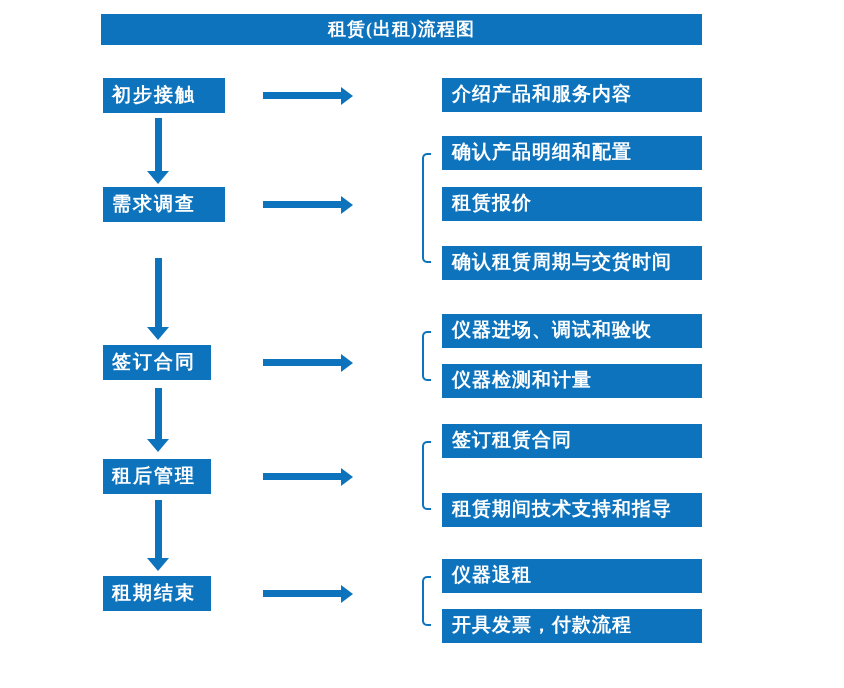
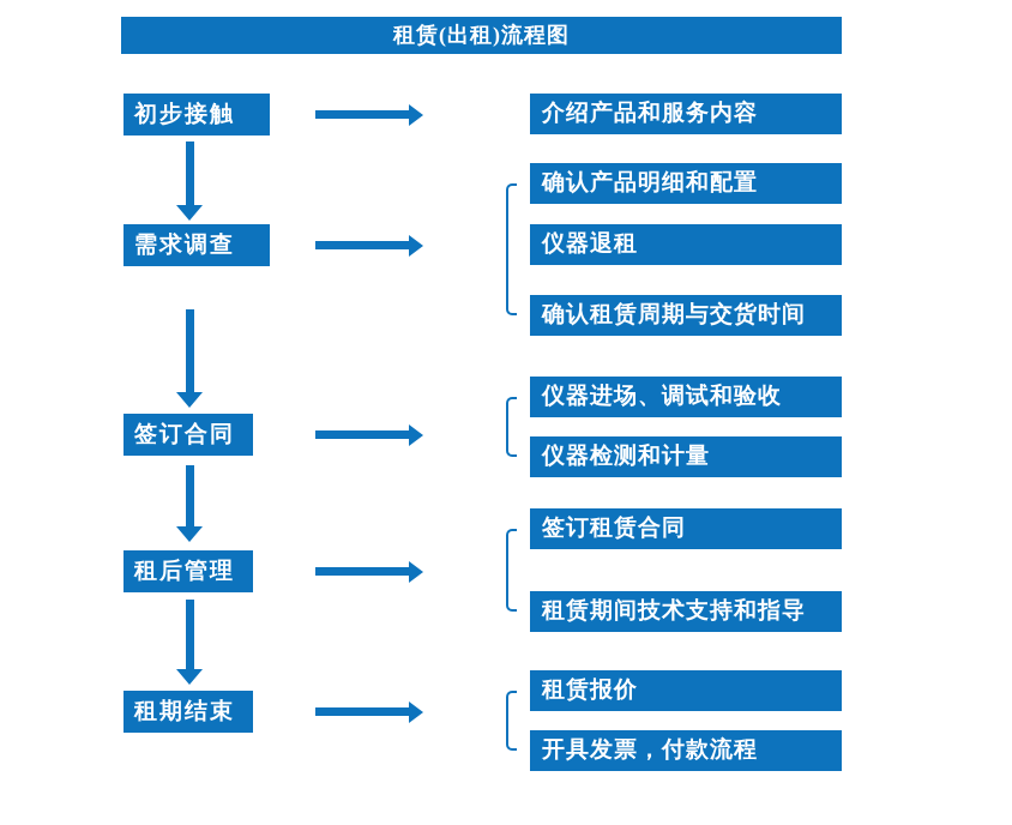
  租赁(出租)流程图
  初步接触
  介绍产品和服务内容
  需求调查
  确认产品明细和配置
- 租赁报价
+ 仪器退租
  确认租赁周期与交货时间
  签订合同
  仪器进场、调试和验收
  仪器检测和计量
  租后管理
  签订租赁合同
  租赁期间技术支持和指导
  租期结束
- 仪器退租
+ 租赁报价
  开具发票，付款流程
